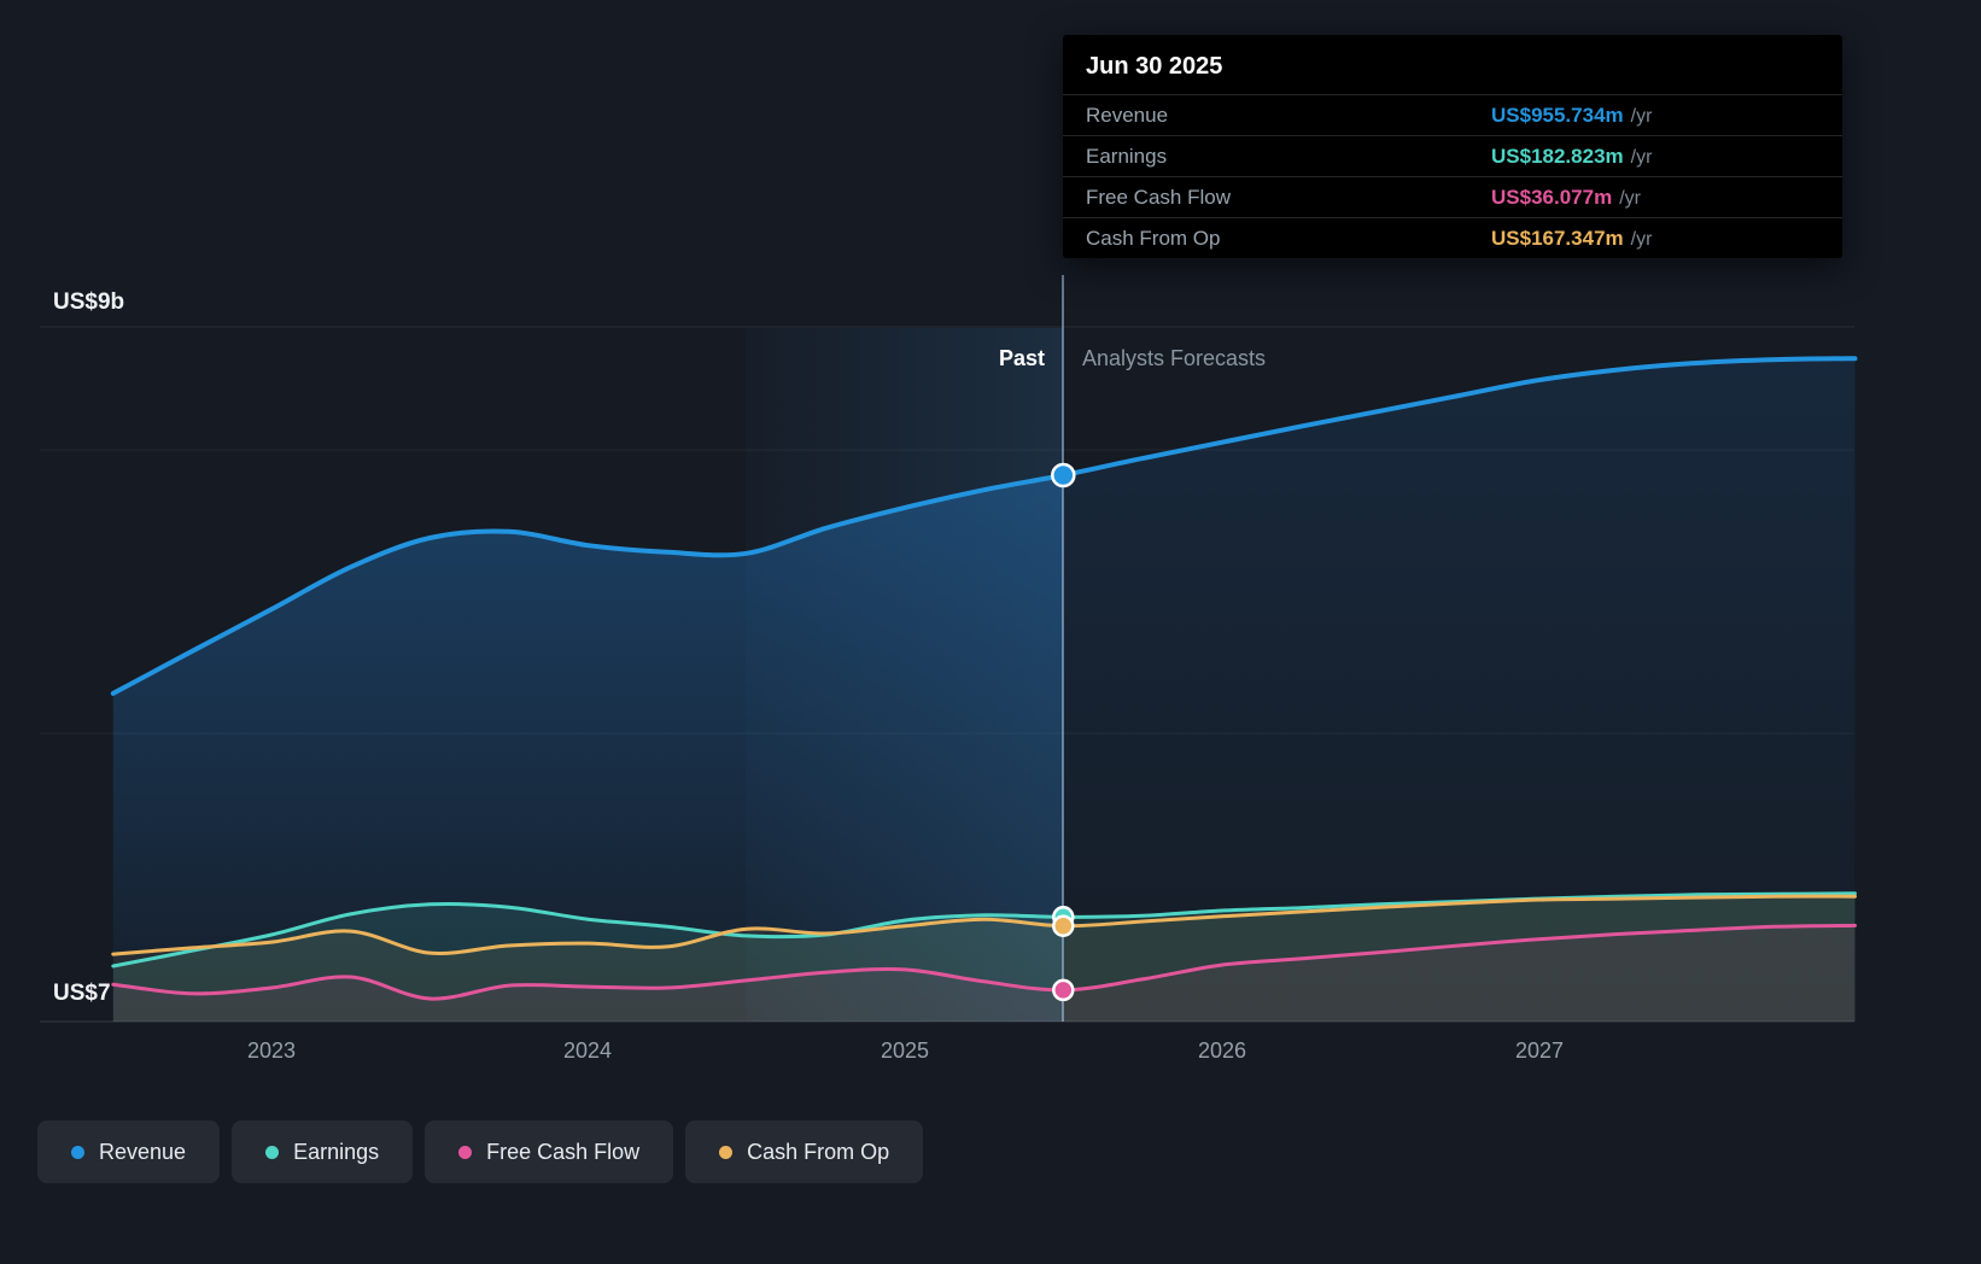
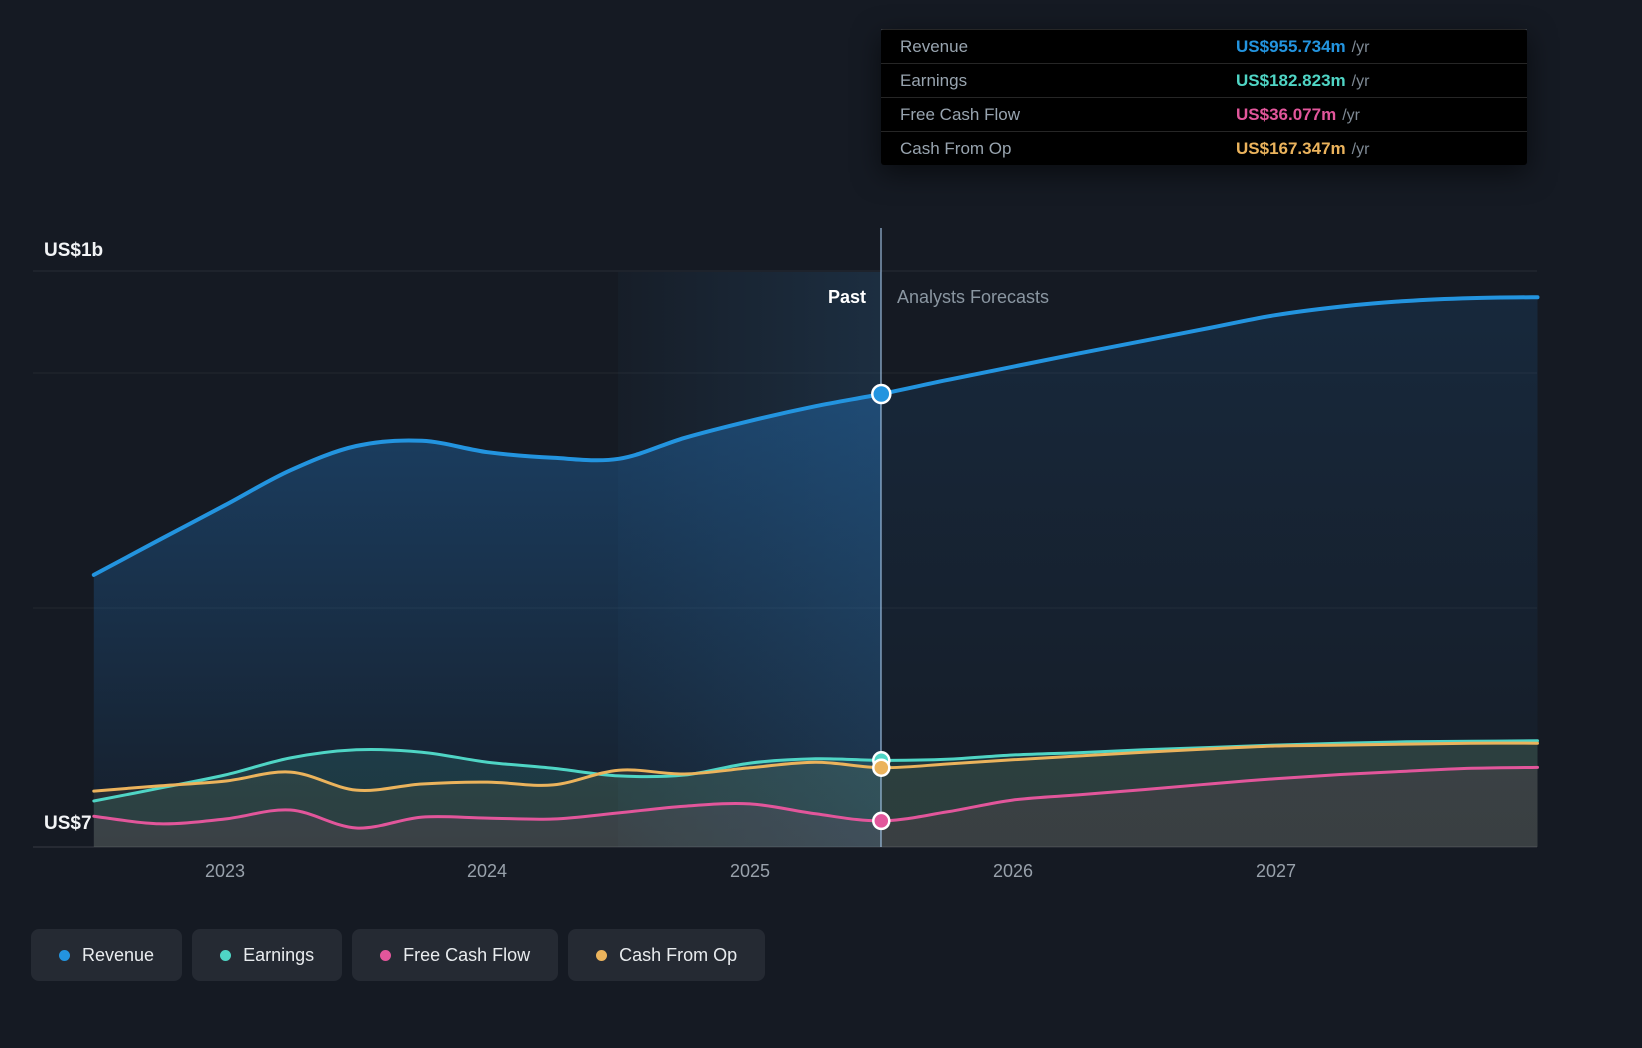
- US$9b
+ US$1b
  US$7
  Past
  Analysts Forecasts
  2023
  2024
  2025
  2026
  2027
- Jun 30 2025
  Revenue
  US$955.734m
  /yr
  Earnings
  US$182.823m
  /yr
  Free Cash Flow
  US$36.077m
  /yr
  Cash From Op
  US$167.347m
  /yr
  Revenue
  Earnings
  Free Cash Flow
  Cash From Op
